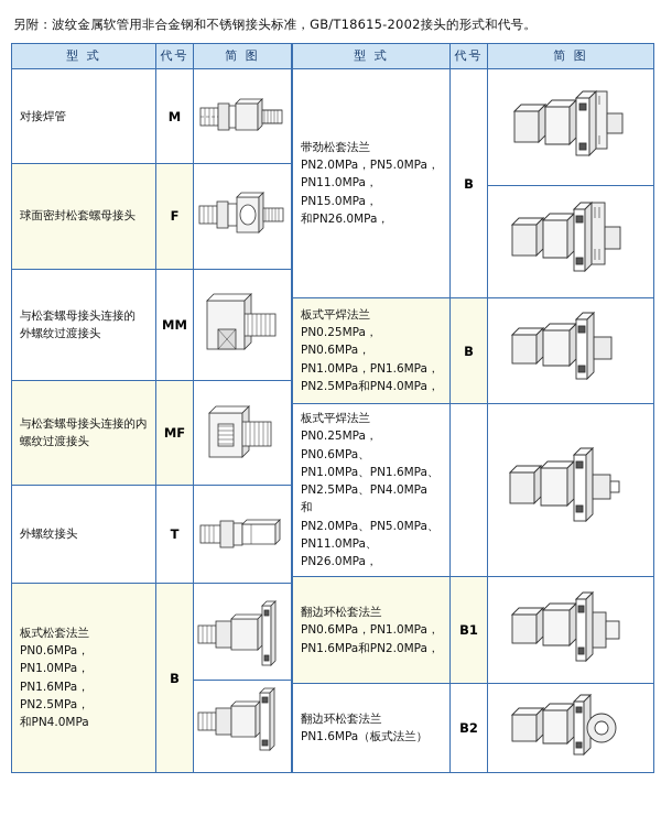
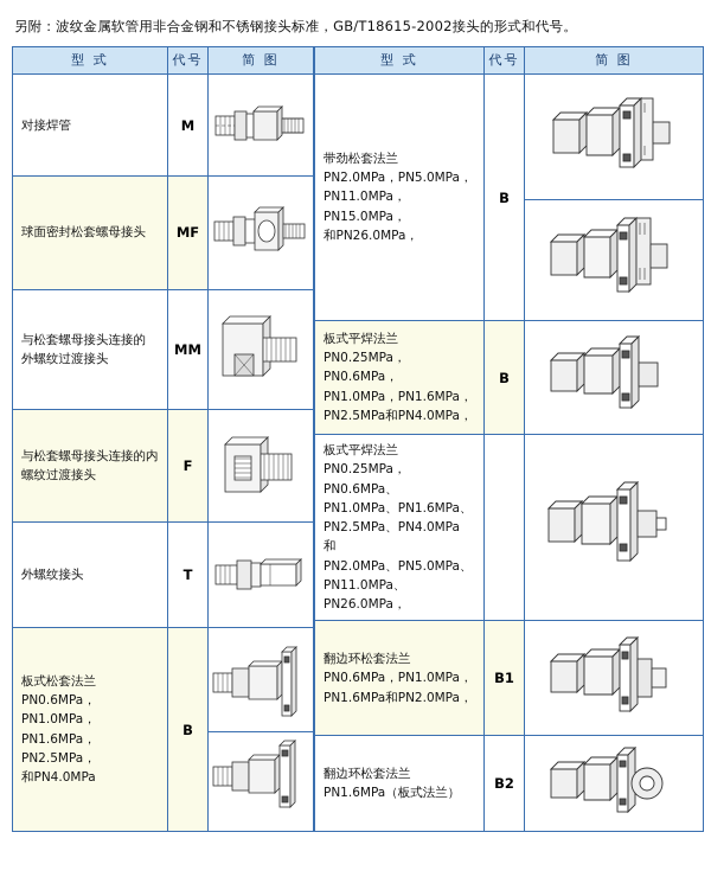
  另附：波纹金属软管用非合金钢和不锈钢接头标准，GB/T18615-2002接头的形式和代号。
  型 式	代号	简 图
  对接焊管	M
- 球面密封松套螺母接头	F
+ 球面密封松套螺母接头	MF
  与松套螺母接头连接的 外螺纹过渡接头	MM
- 与松套螺母接头连接的内 螺纹过渡接头	MF
+ 与松套螺母接头连接的内 螺纹过渡接头	F
  外螺纹接头	T
  板式松套法兰 PN0.6MPa，PN1.0MPa， PN1.6MPa，PN2.5MPa， 和PN4.0MPa	B
  型 式	代号	简 图
  带劲松套法兰 PN2.0MPa，PN5.0MPa， PN11.0MPa，PN15.0MPa， 和PN26.0MPa，	B
  板式平焊法兰 PN0.25MPa，PN0.6MPa， PN1.0MPa，PN1.6MPa， PN2.5MPa和PN4.0MPa，	B
  板式平焊法兰 PN0.25MPa，PN0.6MPa、 PN1.0MPa、PN1.6MPa、 PN2.5MPa、PN4.0MPa 和 PN2.0MPa、PN5.0MPa、 PN11.0MPa、PN26.0MPa，
  翻边环松套法兰 PN0.6MPa，PN1.0MPa， PN1.6MPa和PN2.0MPa，	B1
  翻边环松套法兰 PN1.6MPa（板式法兰）	B2
